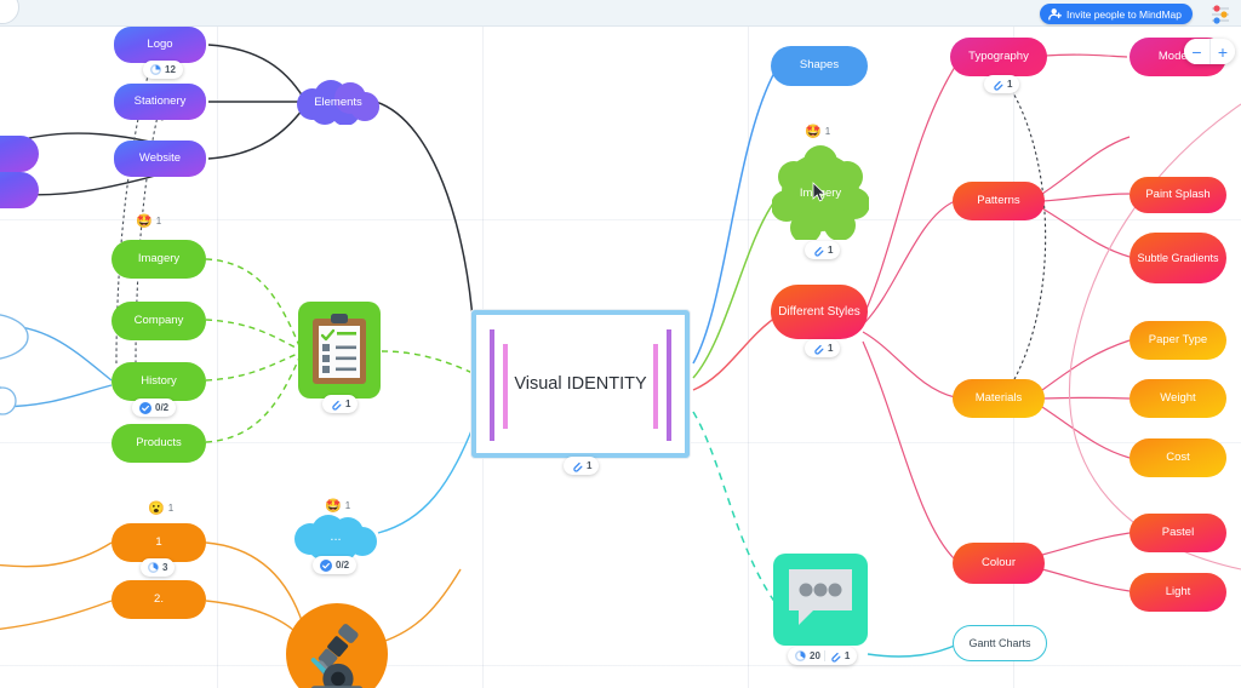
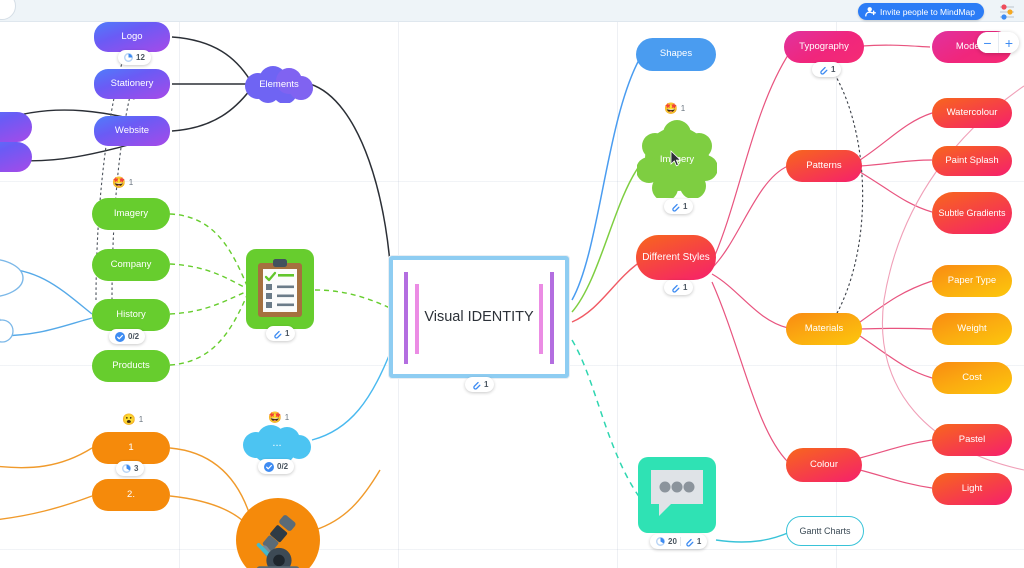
  Logo
  12
  Stationery
  Website
  Elements
  🤩
  1
  Imagery
  Company
  History
  0/2
  Products
  1
  😮
  1
  1
  3
  2.
  🤩
  1
  ...
  0/2
  Visual IDENTITY
  1
  Shapes
  🤩
  1
  Imery
  1
  Different Styles
  1
  20
  1
  Typography
  1
  Patterns
  Materials
  Colour
  Gantt Charts
+ Watercolour
  Paint Splash
  Subtle Gradients
  Paper Type
  Weight
  Cost
  Pastel
  Light
  Invite people to MindMap
  −
  +
